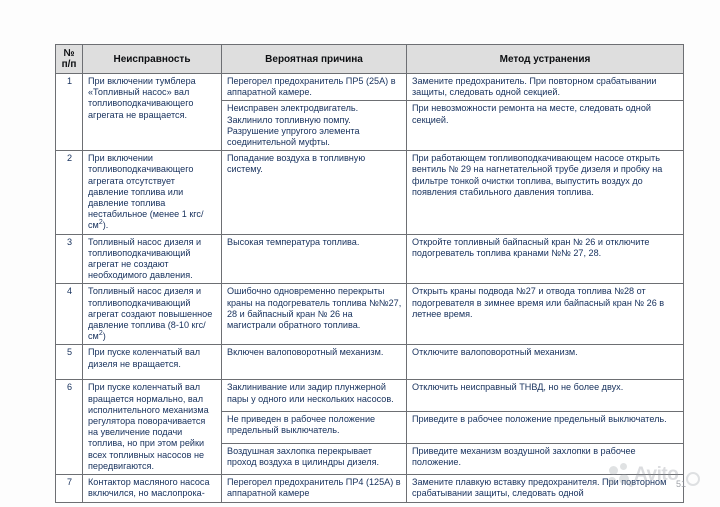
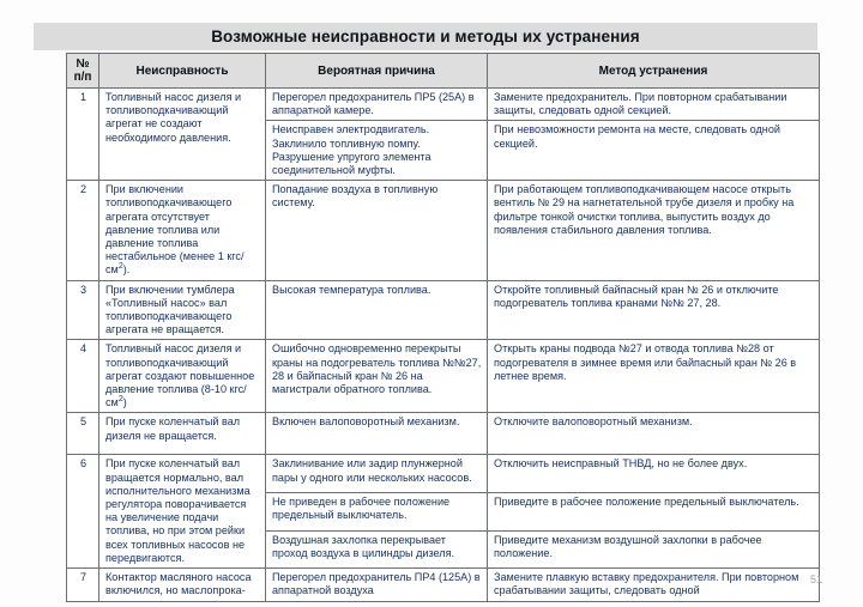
+ Возможные неисправности и методы их устранения
  № п/п	Неисправность	Вероятная причина	Метод устранения
- 1	При включении тумблера «Топливный насос» вал топливоподкачивающего агрегата не вращается.	Перегорел предохранитель ПР5 (25А) в аппаратной камере.	Замените предохранитель. При повторном срабатывании защиты, следовать одной секцией.
+ 1	Топливный насос дизеля и топливоподкачивающий агрегат не создают необходимого давления.	Перегорел предохранитель ПР5 (25А) в аппаратной камере.	Замените предохранитель. При повторном срабатывании защиты, следовать одной секцией.
  Неисправен электродвигатель. Заклинило топливную помпу. Разрушение упругого элемента соединительной муфты.	При невозможности ремонта на месте, следовать одной секцией.
  2	При включении топливоподкачивающего агрегата отсутствует давление топлива или давление топлива нестабильное (менее 1 кгс/см ).	Попадание воздуха в топливную систему.	При работающем топливоподкачивающем насосе открыть вентиль № 29 на нагнетательной трубе дизеля и пробку на фильтре тонкой очистки топлива, выпустить воздух до появления стабильного давления топлива.
- 3	Топливный насос дизеля и топливоподкачивающий агрегат не создают необходимого давления.	Высокая температура топлива.	Откройте топливный байпасный кран № 26 и отключите подогреватель топлива кранами №№ 27, 28.
+ 3	При включении тумблера «Топливный насос» вал топливоподкачивающего агрегата не вращается.	Высокая температура топлива.	Откройте топливный байпасный кран № 26 и отключите подогреватель топлива кранами №№ 27, 28.
  4	Топливный насос дизеля и топливоподкачивающий агрегат создают повышенное давление топлива (8-10 кгс/см )	Ошибочно одновременно перекрыты краны на подогреватель топлива №№27, 28 и байпасный кран № 26 на магистрали обратного топлива.	Открыть краны подвода №27 и отвода топлива №28 от подогревателя в зимнее время или байпасный кран № 26 в летнее время.
  5	При пуске коленчатый вал дизеля не вращается.	Включен валоповоротный механизм.	Отключите валоповоротный механизм.
  6	При пуске коленчатый вал вращается нормально, вал исполнительного механизма регулятора поворачивается на увеличение подачи топлива, но при этом рейки всех топливных насосов не передвигаются.	Заклинивание или задир плунжерной пары у одного или нескольких насосов.	Отключить неисправный ТНВД, но не более двух.
  Не приведен в рабочее положение предельный выключатель.	Приведите в рабочее положение предельный выключатель.
  Воздушная захлопка перекрывает проход воздуха в цилиндры дизеля.	Приведите механизм воздушной захлопки в рабочее положение.
- 7	Контактор масляного насоса включился, но маслопрока-	Перегорел предохранитель ПР4 (125А) в аппаратной камере	Замените плавкую вставку предохранителя. При повторном срабатывании защиты, следовать одной
+ 7	Контактор масляного насоса включился, но маслопрока-	Перегорел предохранитель ПР4 (125А) в аппаратной воздуха	Замените плавкую вставку предохранителя. При повторном срабатывании защиты, следовать одной
- Avito
  51
